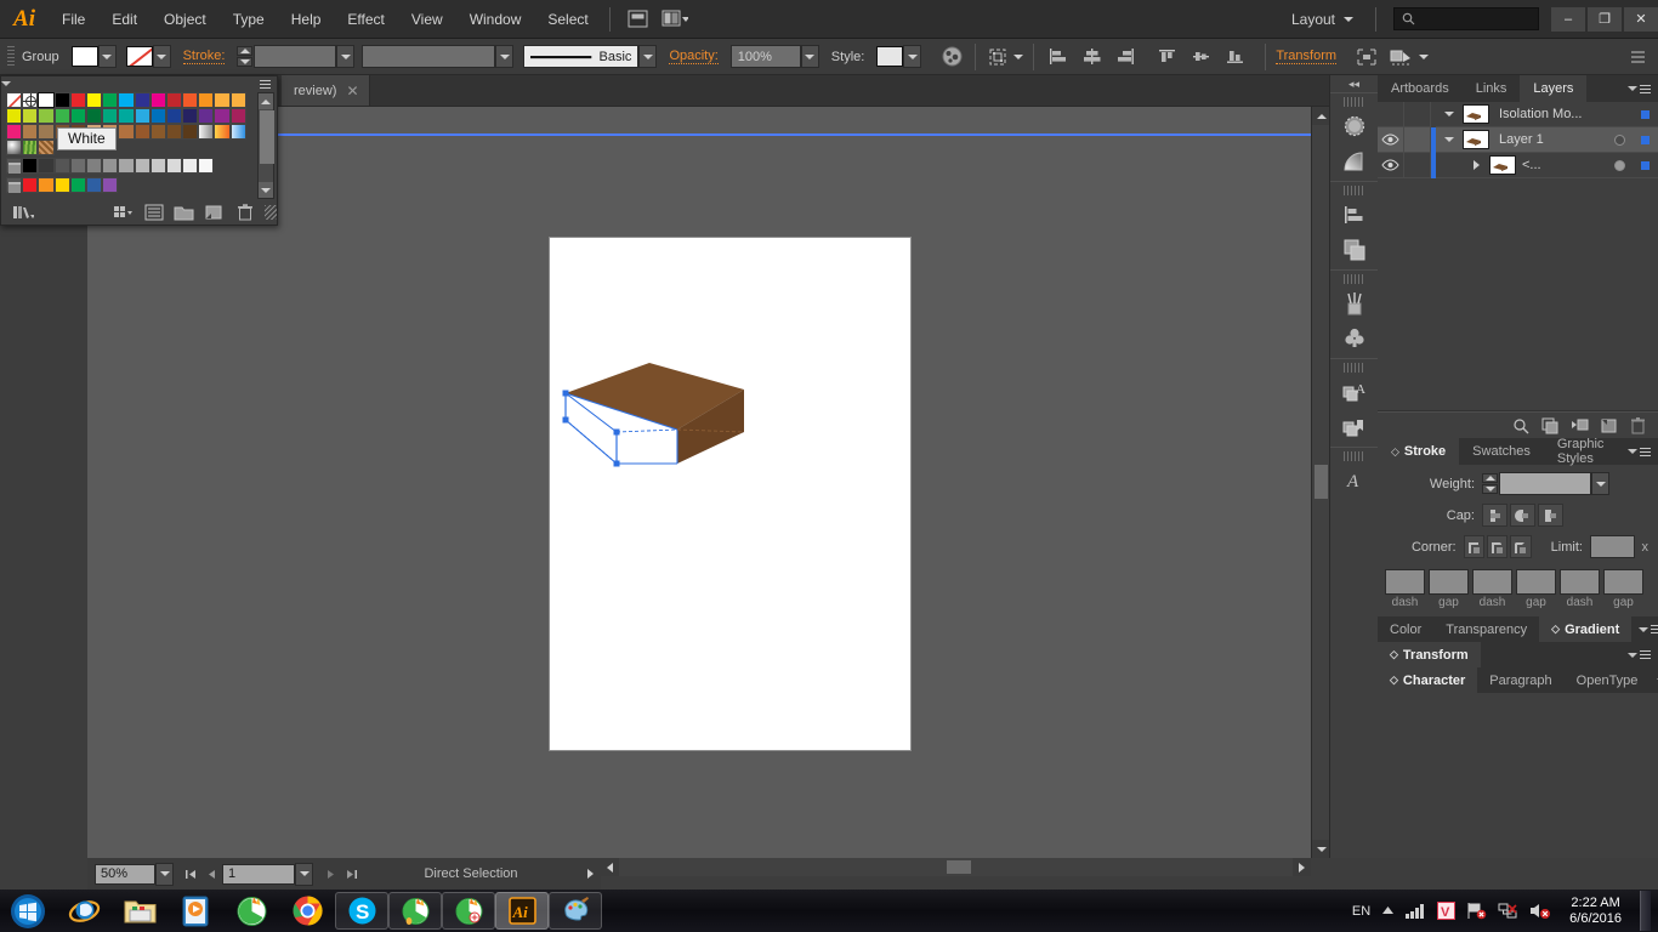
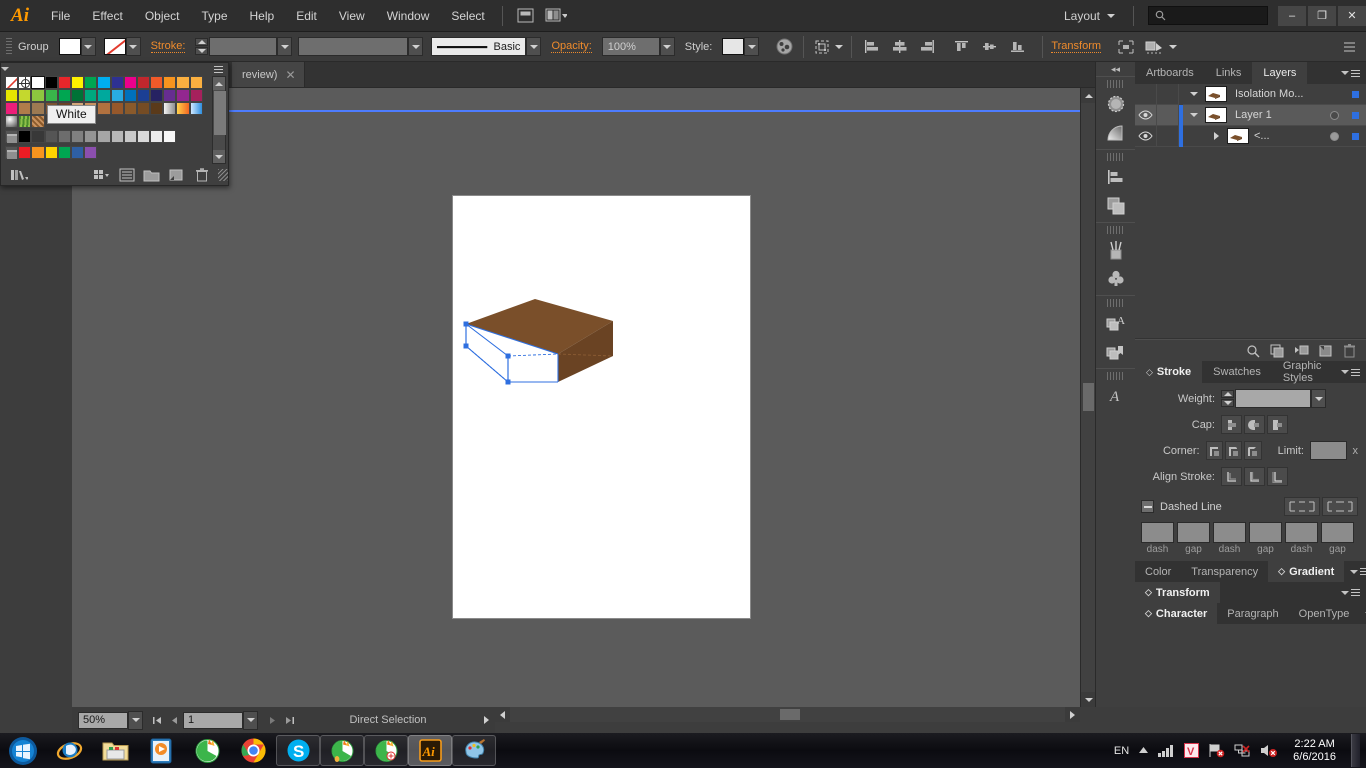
  Ai
  File
- Edit
+ Effect
  Object
  Type
  Help
- Effect
+ Edit
  View
  Window
  Select
  Layout
  –
  ❐
  ✕
  Group
  Stroke:
  Basic
  Opacity:
  100%
  Style:
  Transform
  review)
  ✕
  50%
  1
  Direct Selection
  ◂◂
  A
  A
  Artboards
  Links
  Layers
  Isolation Mo...
  Layer 1
  <...
  ◇
  Stroke
  Swatches
  Graphic Styles
  Weight:
  Cap:
  Corner:
  Limit:
  x
+ Align Stroke:
+ Dashed Line
  dash
  gap
  dash
  gap
  dash
  gap
  Color
  Transparency
  ◇
  Gradient
  ◇
  Transform
  ◇
  Character
  Paragraph
  OpenType
  White
  S
  Ai
  EN
  V
  2:22 AM
  6/6/2016
